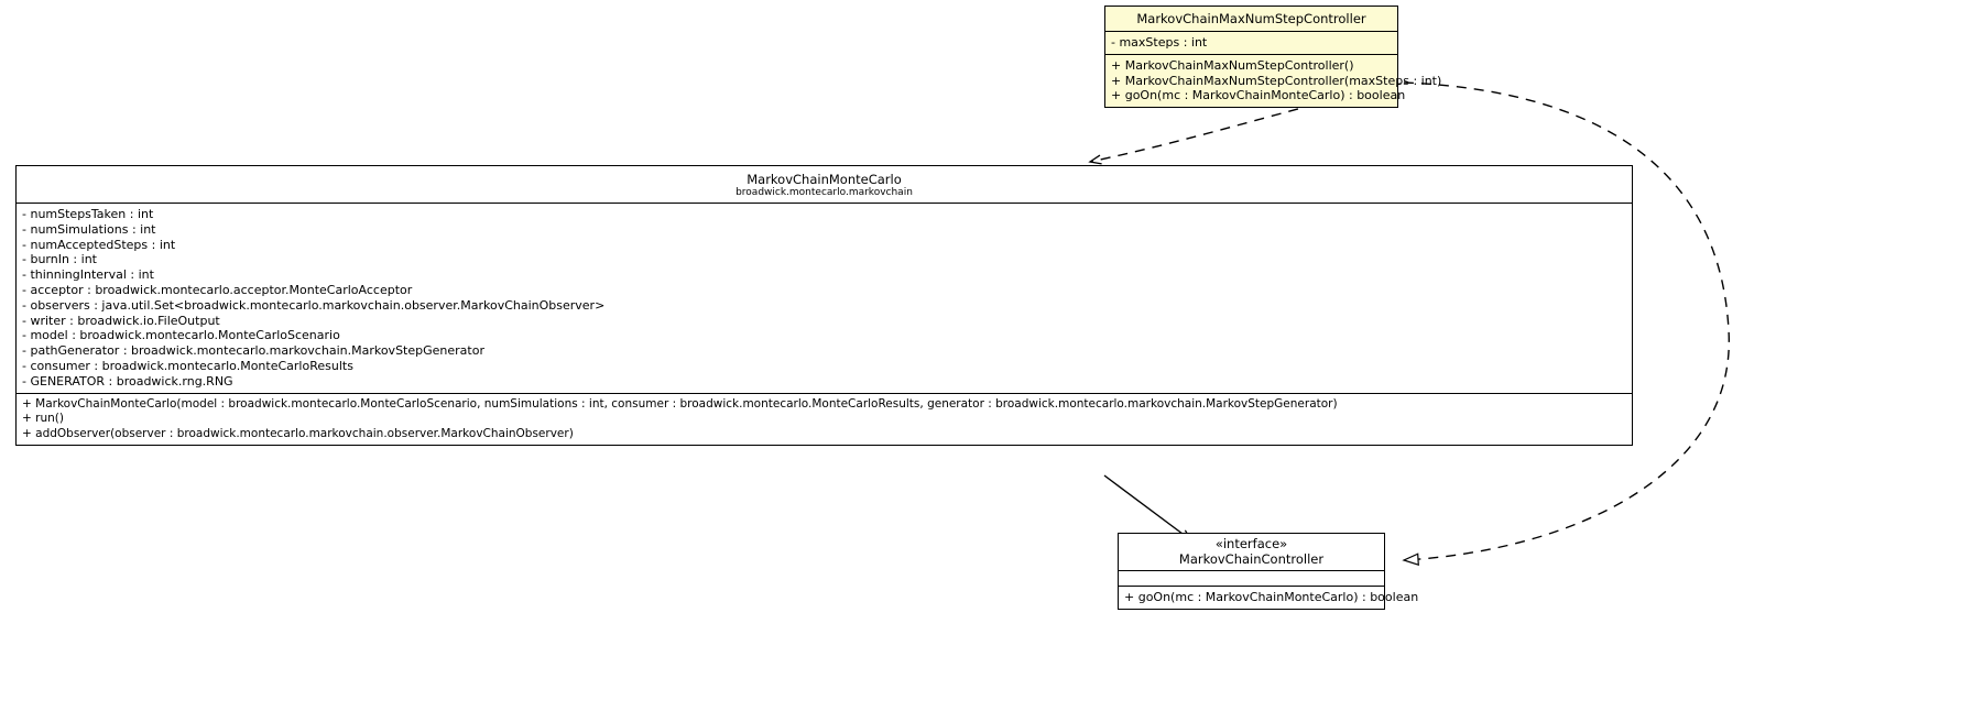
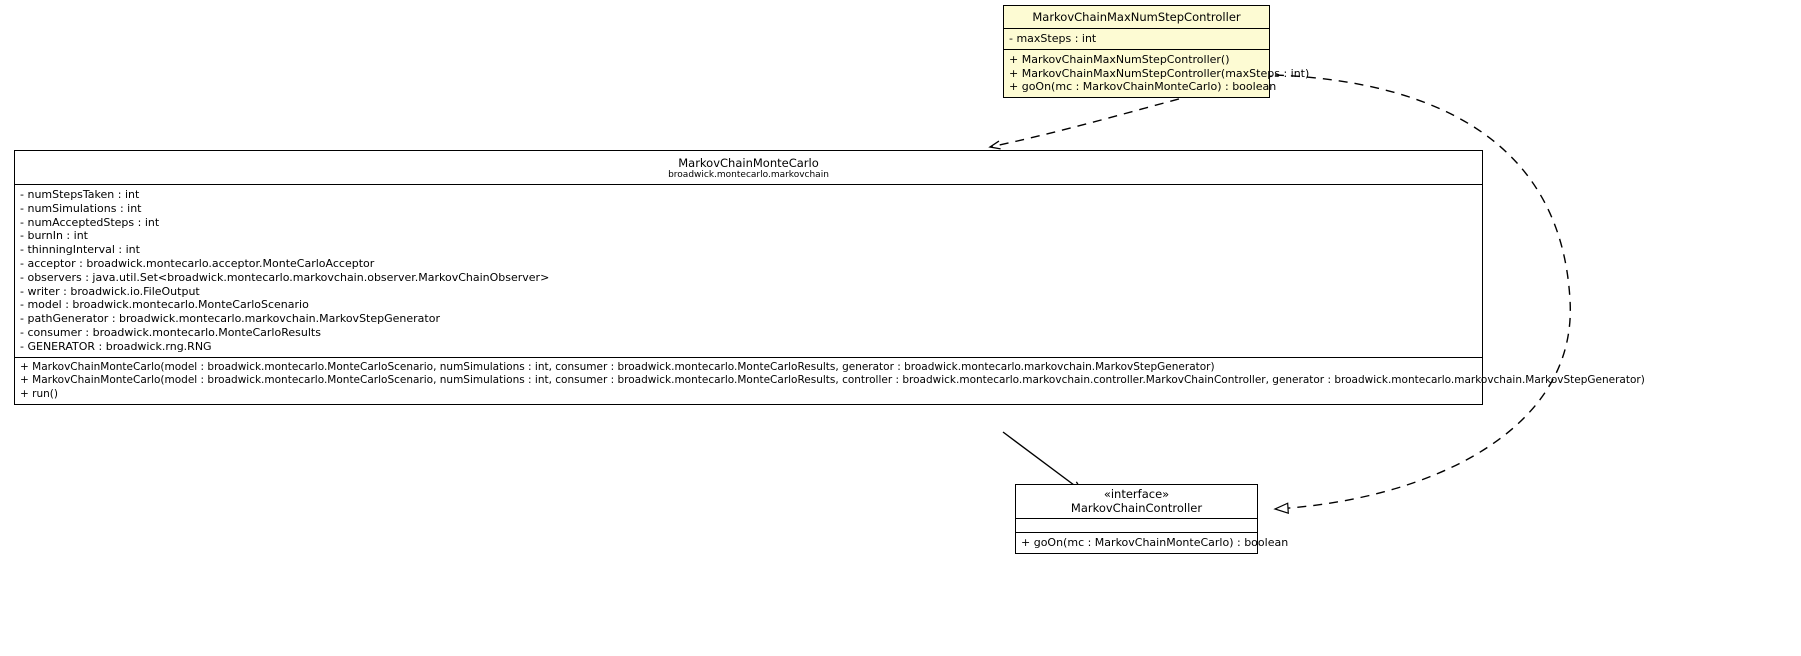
  MarkovChainMaxNumStepController
  - maxSteps : int
  + MarkovChainMaxNumStepController()
  + MarkovChainMaxNumStepController(maxSteps : int)
  + goOn(mc : MarkovChainMonteCarlo) : boolean
  MarkovChainMonteCarlo
  broadwick.montecarlo.markovchain
  - numStepsTaken : int
  - numSimulations : int
  - numAcceptedSteps : int
  - burnIn : int
  - thinningInterval : int
  - acceptor : broadwick.montecarlo.acceptor.MonteCarloAcceptor
  - observers : java.util.Set<broadwick.montecarlo.markovchain.observer.MarkovChainObserver>
  - writer : broadwick.io.FileOutput
  - model : broadwick.montecarlo.MonteCarloScenario
  - pathGenerator : broadwick.montecarlo.markovchain.MarkovStepGenerator
  - consumer : broadwick.montecarlo.MonteCarloResults
  - GENERATOR : broadwick.rng.RNG
  + MarkovChainMonteCarlo(model : broadwick.montecarlo.MonteCarloScenario, numSimulations : int, consumer : broadwick.montecarlo.MonteCarloResults, generator : broadwick.montecarlo.markovchain.MarkovStepGenerator)
+ + MarkovChainMonteCarlo(model : broadwick.montecarlo.MonteCarloScenario, numSimulations : int, consumer : broadwick.montecarlo.MonteCarloResults, controller : broadwick.montecarlo.markovchain.controller.MarkovChainController, generator : broadwick.montecarlo.markovchain.MarkovStepGenerator)
  + run()
- + addObserver(observer : broadwick.montecarlo.markovchain.observer.MarkovChainObserver)
  «interface»
  MarkovChainController
  + goOn(mc : MarkovChainMonteCarlo) : boolean
